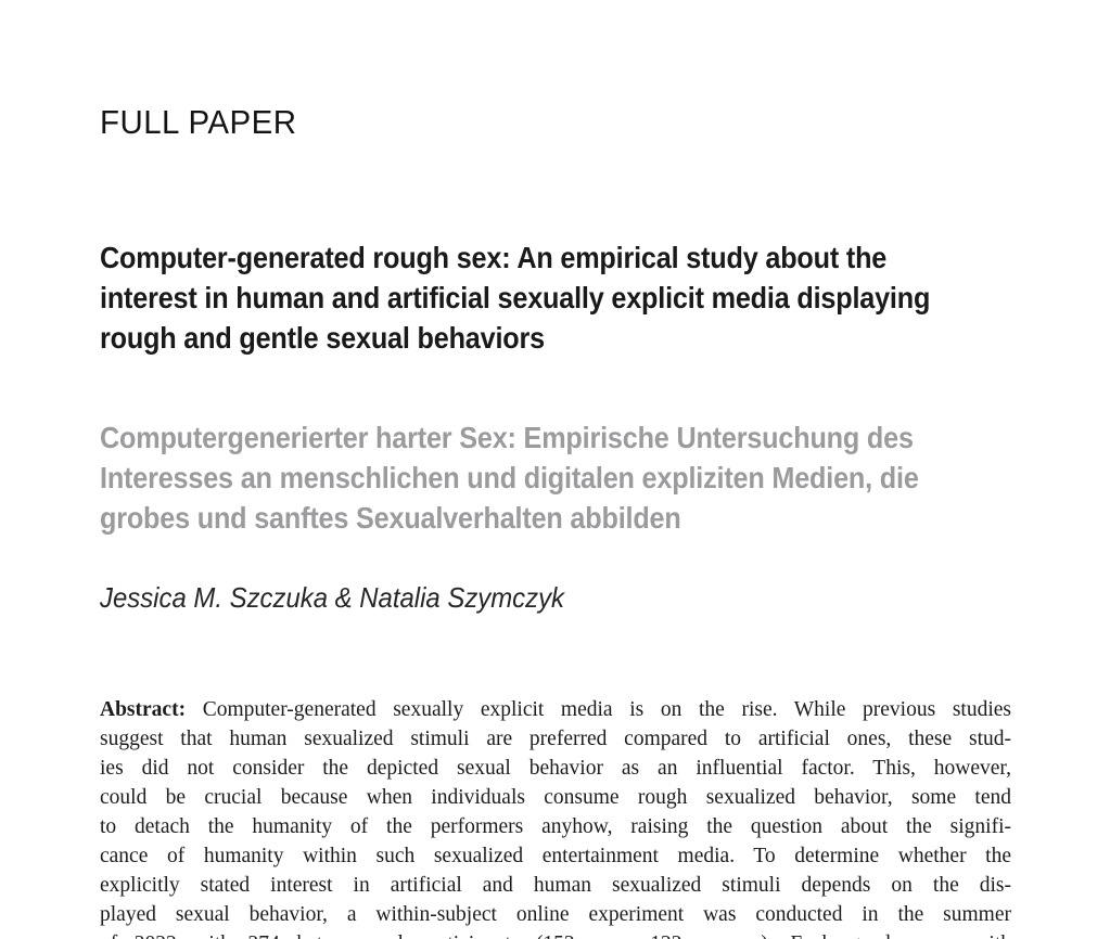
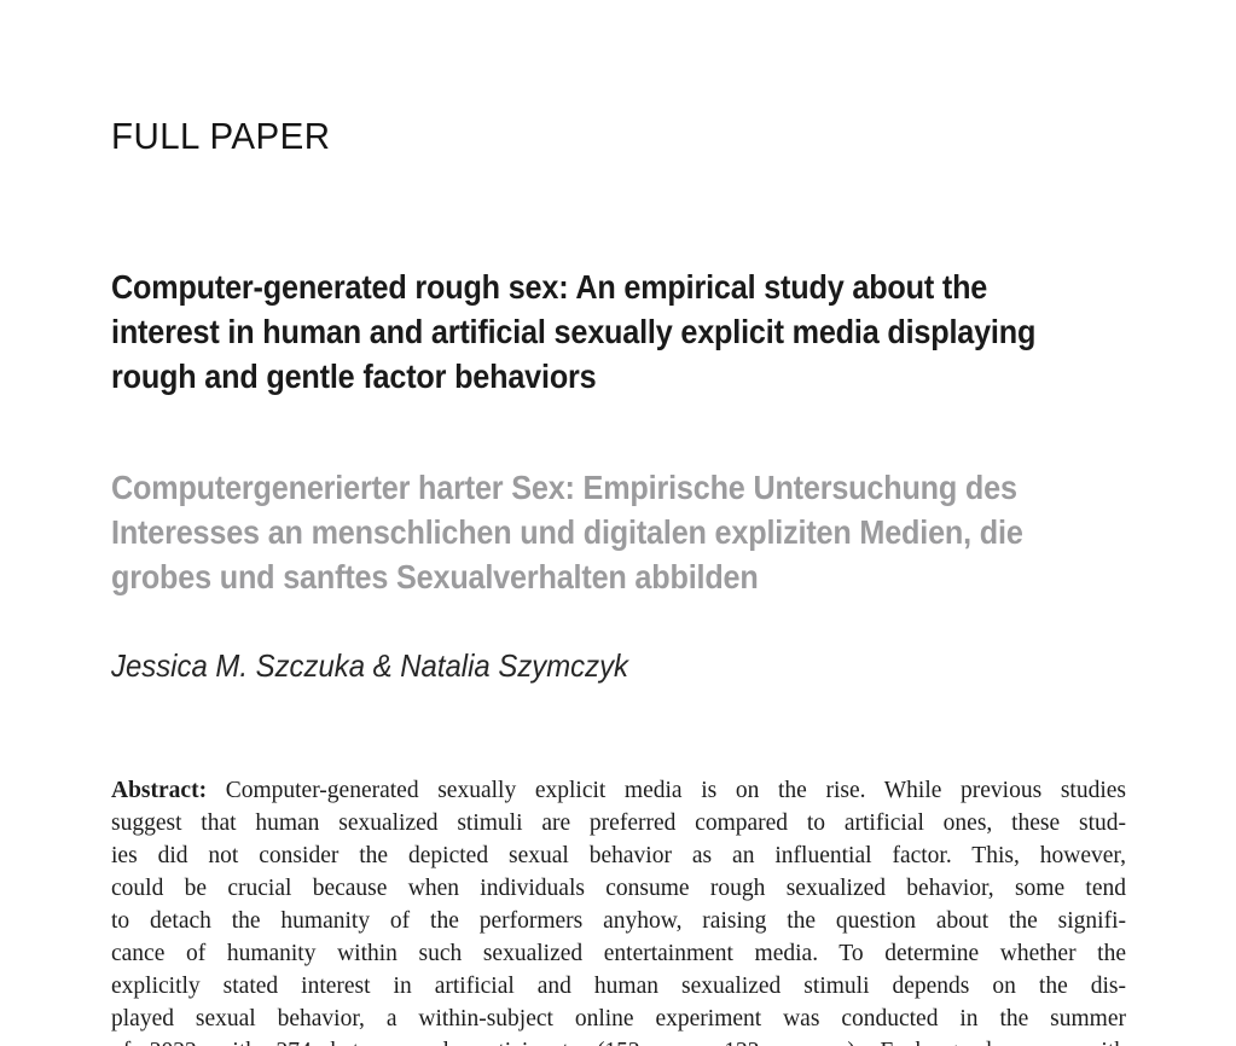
  FULL PAPER
  Computer-generated rough sex: An empirical study about the
  interest in human and artificial sexually explicit media displaying
- rough and gentle sexual behaviors
+ rough and gentle factor behaviors
  Computergenerierter harter Sex: Empirische Untersuchung des
  Interesses an menschlichen und digitalen expliziten Medien, die
  grobes und sanftes Sexualverhalten abbilden
  Jessica M. Szczuka & Natalia Szymczyk
  Abstract: Computer-generated sexually explicit media is on the rise. While previous studies
  suggest that human sexualized stimuli are preferred compared to artificial ones, these stud-
  ies did not consider the depicted sexual behavior as an influential factor. This, however,
  could be crucial because when individuals consume rough sexualized behavior, some tend
  to detach the humanity of the performers anyhow, raising the question about the signifi-
  cance of humanity within such sexualized entertainment media. To determine whether the
  explicitly stated interest in artificial and human sexualized stimuli depends on the dis-
  played sexual behavior, a within-subject online experiment was conducted in the summer
